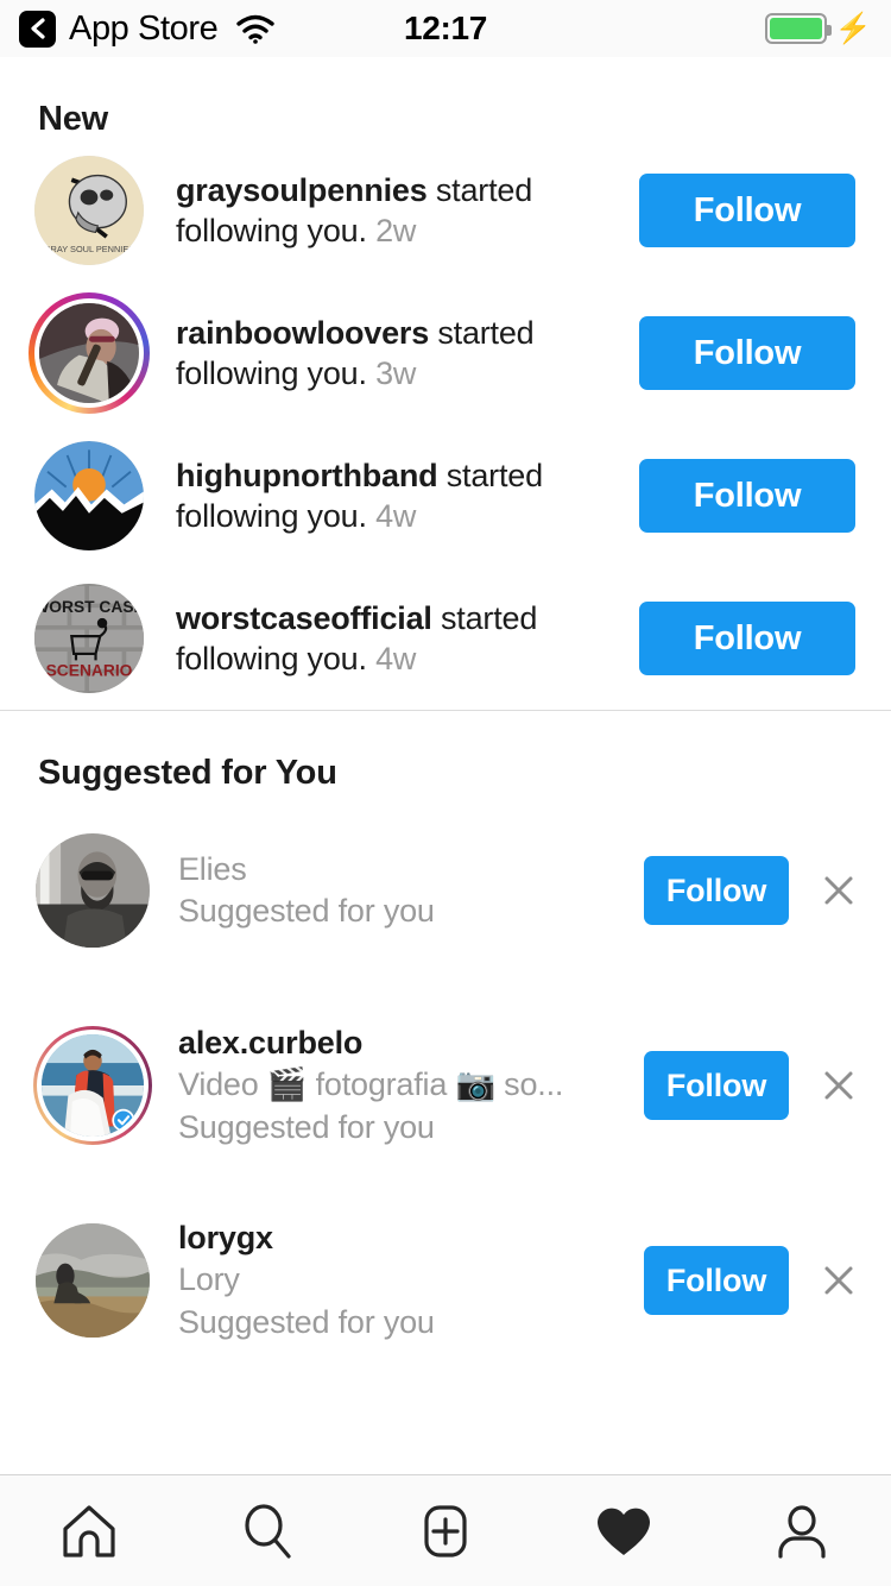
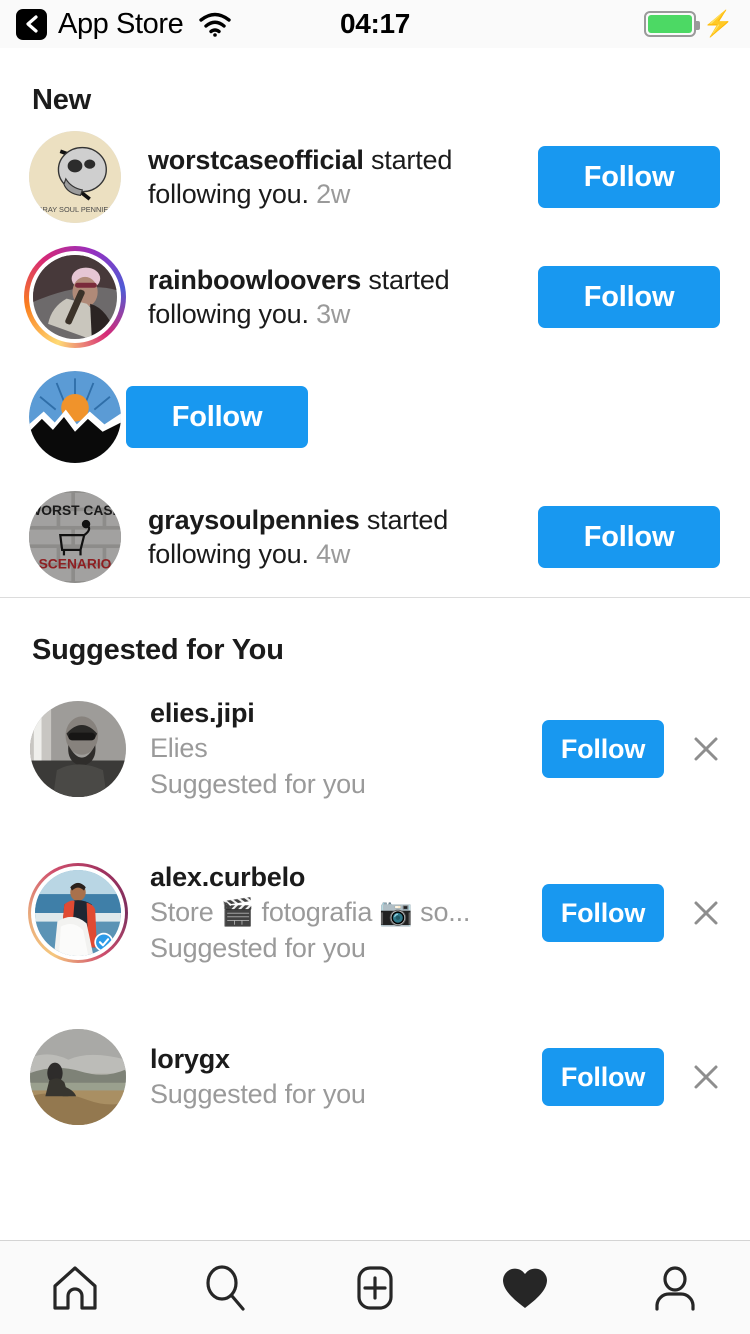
  App Store
- 12:17
+ 04:17
  ⚡
  New
  GRAY SOUL PENNIES
- graysoulpennies started following you. 2w
+ worstcaseofficial started following you. 2w
  Follow
  rainboowloovers started following you. 3w
  Follow
- highupnorthband started following you. 4w
  Follow
  WORST CASE
  SCENARIO
- worstcaseofficial started following you. 4w
+ graysoulpennies started following you. 4w
  Follow
  Suggested for You
+ elies.jipi
  Elies
  Suggested for you
  Follow
  alex.curbelo
- Video 🎬 fotografia 📷 so...
+ Store 🎬 fotografia 📷 so...
  Suggested for you
  Follow
  lorygx
- Lory
  Suggested for you
  Follow
